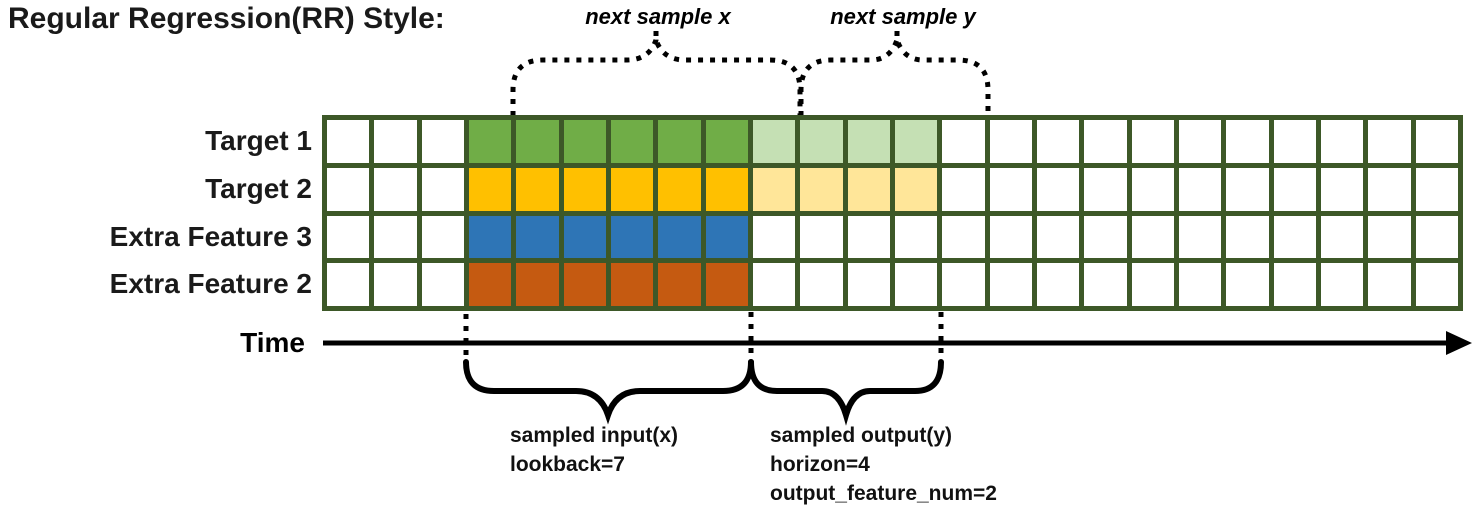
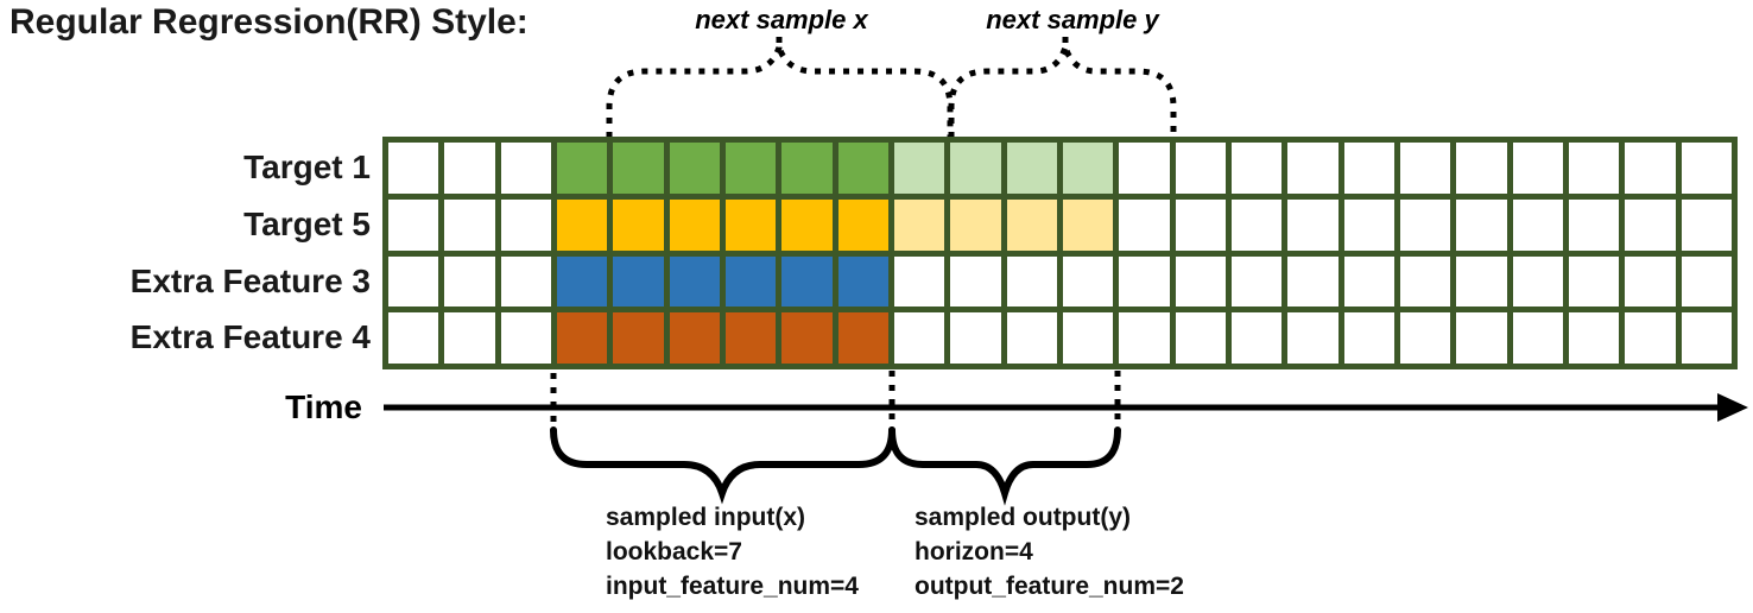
  Regular Regression(RR) Style:
  next sample x
  next sample y
  Target 1
- Target 2
+ Target 5
  Extra Feature 3
- Extra Feature 2
+ Extra Feature 4
  Time
  sampled input(x)
  lookback=7
+ input_feature_num=4
  sampled output(y)
  horizon=4
  output_feature_num=2
